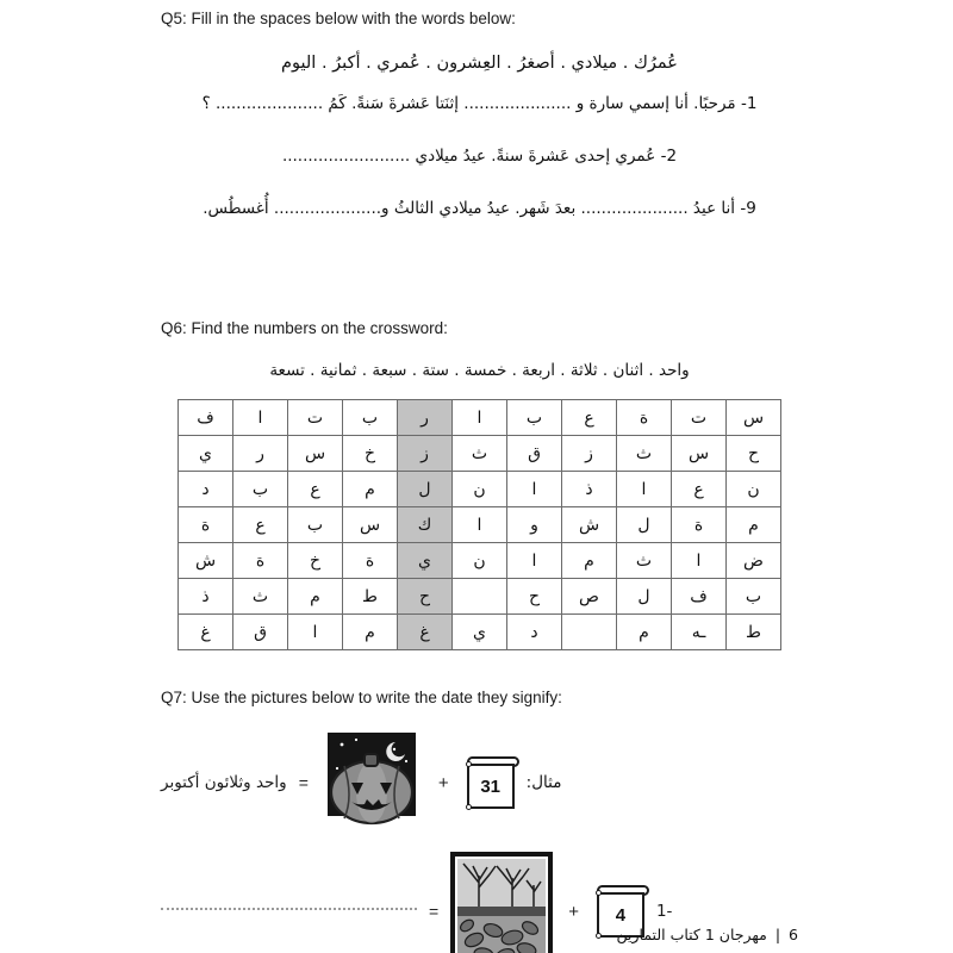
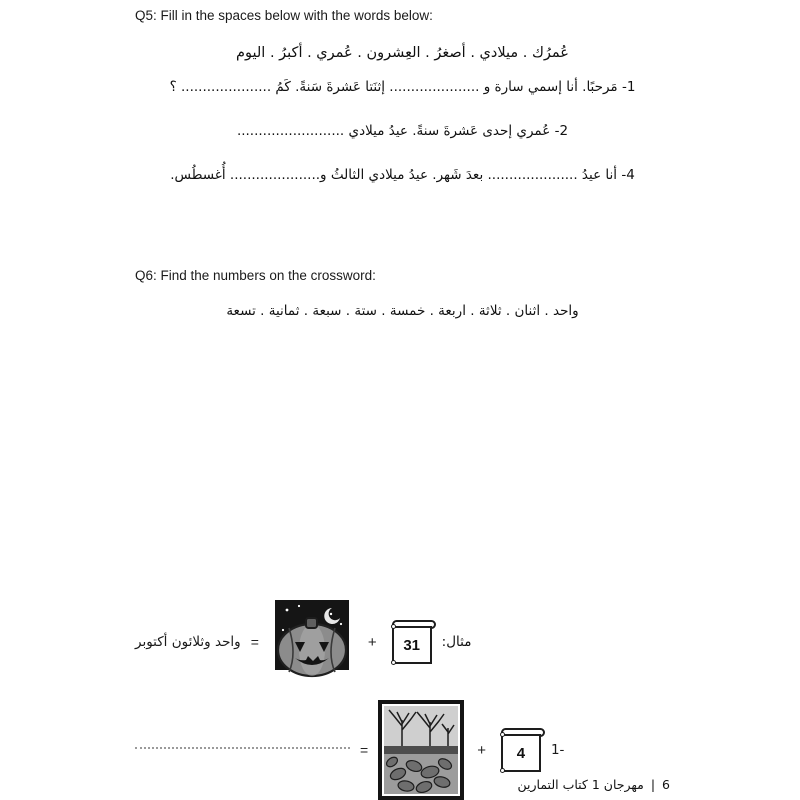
  Q5: Fill in the spaces below with the words below:
  عُمرُك . ميلادي . أصغرُ . العِشرون . عُمري . أكبرُ . اليوم
  1- مَرحبًا. أنا إسمي سارة و ..................... إثنَتا عَشرةَ سَنةً. كَمُ ..................... ؟
  2- عُمري إحدى عَشرةَ سنةً. عيدُ ميلادي .........................
- 9- أنا عيدُ ..................... بعدَ شَهر. عيدُ ميلادي الثالثُ و..................... أُغسطُس.
+ 4- أنا عيدُ ..................... بعدَ شَهر. عيدُ ميلادي الثالثُ و..................... أُغسطُس.
  Q6: Find the numbers on the crossword:
  واحد . اثنان . ثلاثة . اربعة . خمسة . ستة . سبعة . ثمانية . تسعة
- س	ت	ة	ع	ب	ا	ر	ب	ت	ا	ف
- ح	س	ث	ز	ق	ث	ز	خ	س	ر	ي
- ن	ع	ا	ذ	ا	ن	ل	م	ع	ب	د
- م	ة	ل	ش	و	ا	ك	س	ب	ع	ة
- ض	ا	ث	م	ا	ن	ي	ة	خ	ة	ش
- ب	ف	ل	ص	ح		ح	ط	م	ث	ذ
- ط	ـه	م		د	ي	غ	م	ا	ق	غ
- Q7: Use the pictures below to write the date they signify:
  مثال:
  31
  +
  =
  واحد وثلائون أكتوبر
  -1
  4
  +
  =
  6 | مهرجان 1 كتاب التمارين
